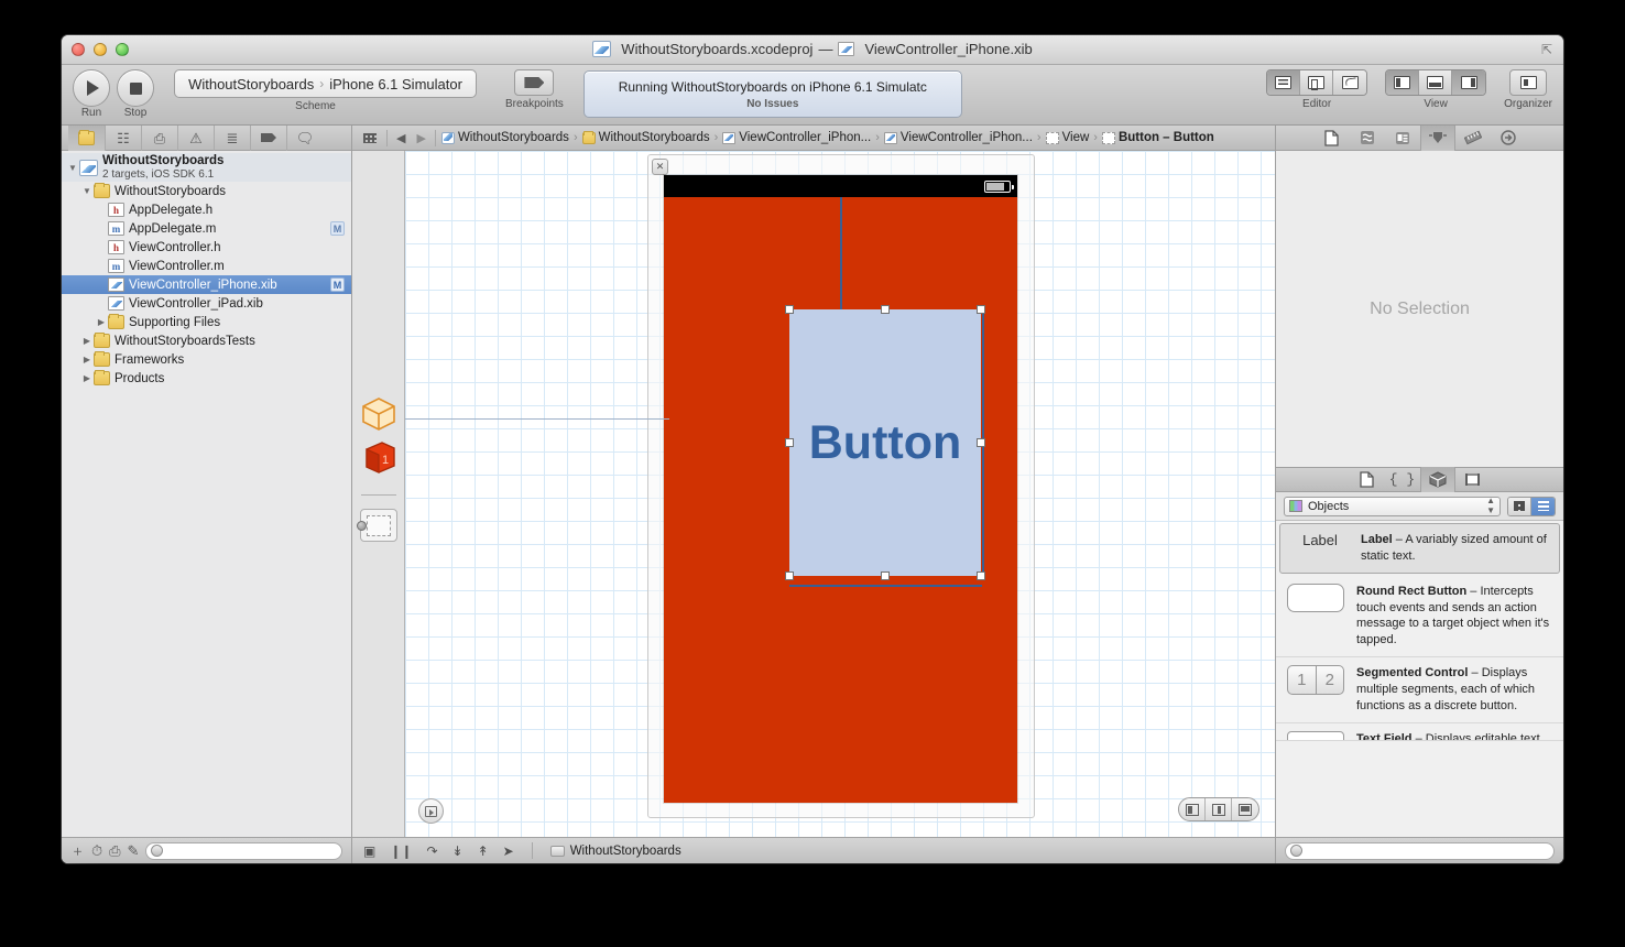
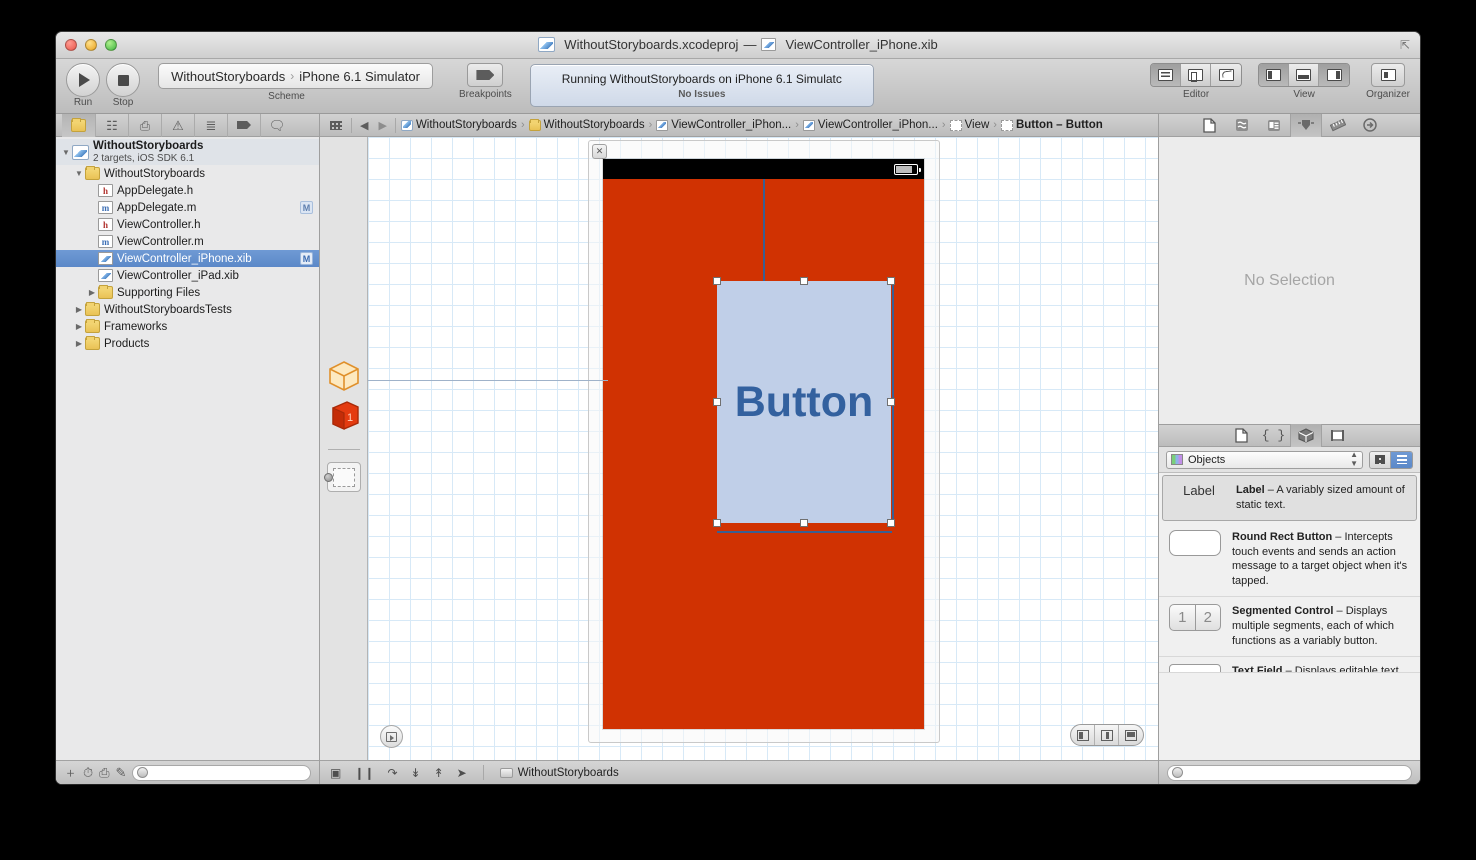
  WithoutStoryboards.xcodeproj
  —
  ViewController_iPhone.xib
  ⇱
  Run
  Stop
  WithoutStoryboards
  ›
  iPhone 6.1 Simulator
  Scheme
  Breakpoints
  Running WithoutStoryboards on iPhone 6.1 Simulatc
  No Issues
  Editor
  View
  Organizer
  ☷
  ⎙
  ⚠
  ≣
  🗨
  WithoutStoryboards
  2 targets, iOS SDK 6.1
  WithoutStoryboards
  h
  AppDelegate.h
  m
  AppDelegate.m
  M
  h
  ViewController.h
  m
  ViewController.m
  ViewController_iPhone.xib
  M
  ViewController_iPad.xib
  Supporting Files
  WithoutStoryboardsTests
  Frameworks
  Products
  ＋
  ⏱
  ⎙
  ✎
  ◀
  ▶
  WithoutStoryboards
  ›
  WithoutStoryboards
  ›
  ViewController_iPhon...
  ›
  ViewController_iPhon...
  ›
  View
  ›
  Button – Button
  1
  ✕
  Button
  ▣
  ❙❙
  ↷
  ↡
  ↟
  ➤
  WithoutStoryboards
  No Selection
  { }
  Objects
  ▲
  ▼
  Label
  Label – A variably sized amount of static text.
  Round Rect Button – Intercepts touch events and sends an action message to a target object when it's tapped.
  1
  2
- Segmented Control – Displays multiple segments, each of which functions as a discrete button.
+ Segmented Control – Displays multiple segments, each of which functions as a variably button.
  Text Field – Displays editable text
